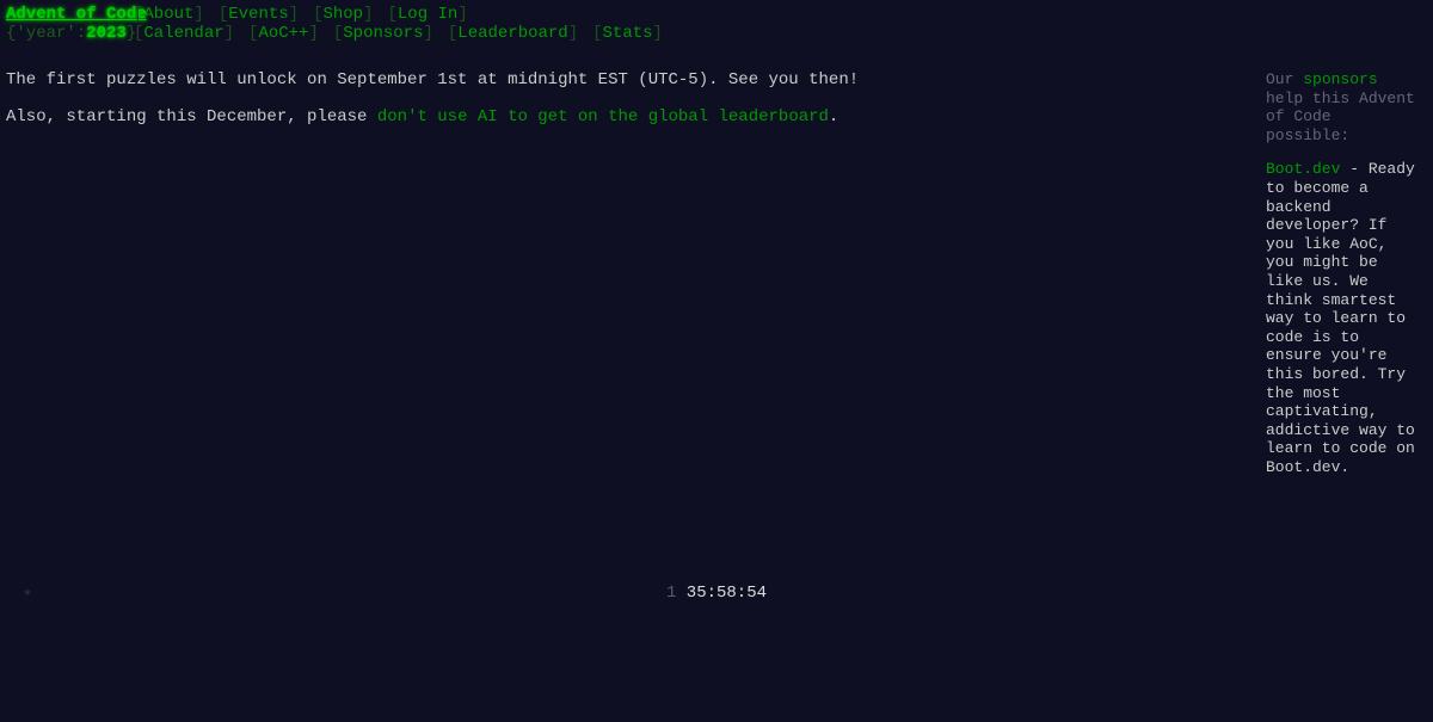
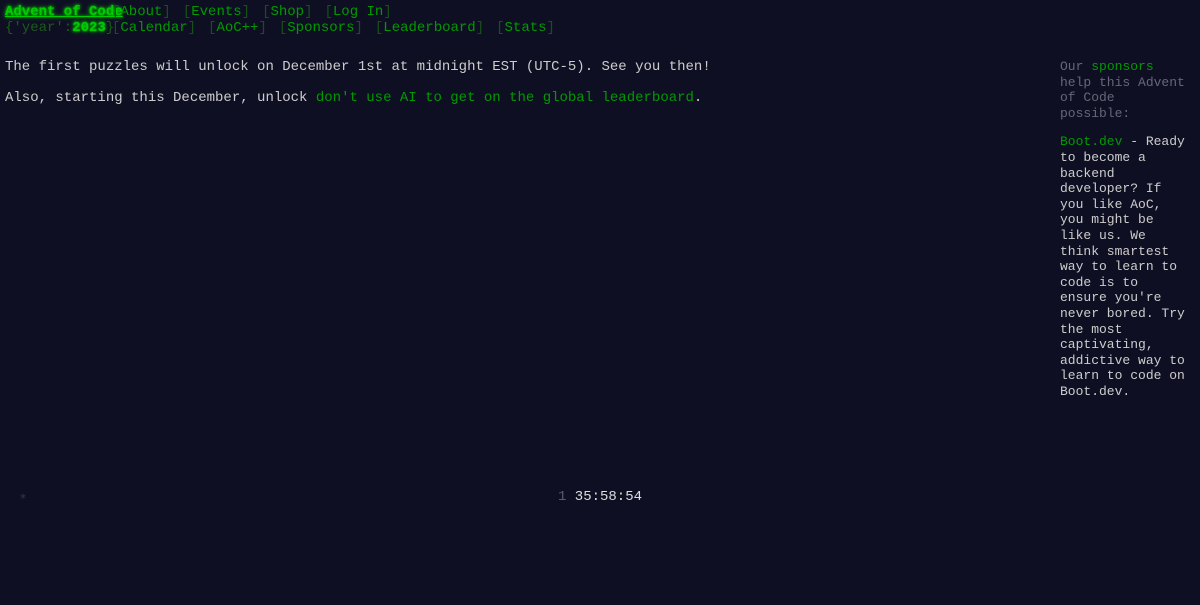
  Advent of Cod[About] [Events] [Shop] [Log In]
  {'year':2023}[Calendar] [AoC++] [Sponsors] [Leaderboard] [Stats]
- The first puzzles will unlock on September 1st at midnight EST (UTC-5). See you then!
+ The first puzzles will unlock on December 1st at midnight EST (UTC-5). See you then!
- Also, starting this December, please don't use AI to get on the global leaderboard.
+ Also, starting this December, unlock don't use AI to get on the global leaderboard.
  Our sponsors help this Advent of Code possible:
- Boot.dev - Ready to become a backend developer? If you like AoC, you might be like us. We think smartest way to learn to code is to ensure you're this bored. Try the most captivating, addictive way to learn to code on Boot.dev.
+ Boot.dev - Ready to become a backend developer? If you like AoC, you might be like us. We think smartest way to learn to code is to ensure you're never bored. Try the most captivating, addictive way to learn to code on Boot.dev.
  1 35:58:54
  ✶
